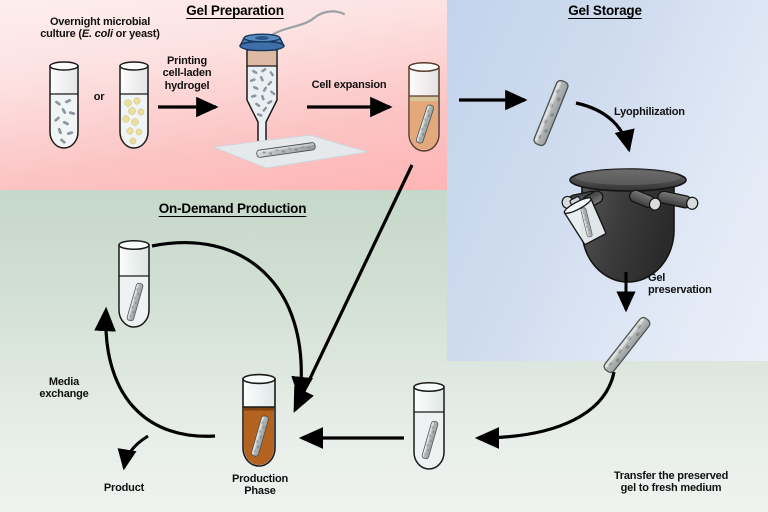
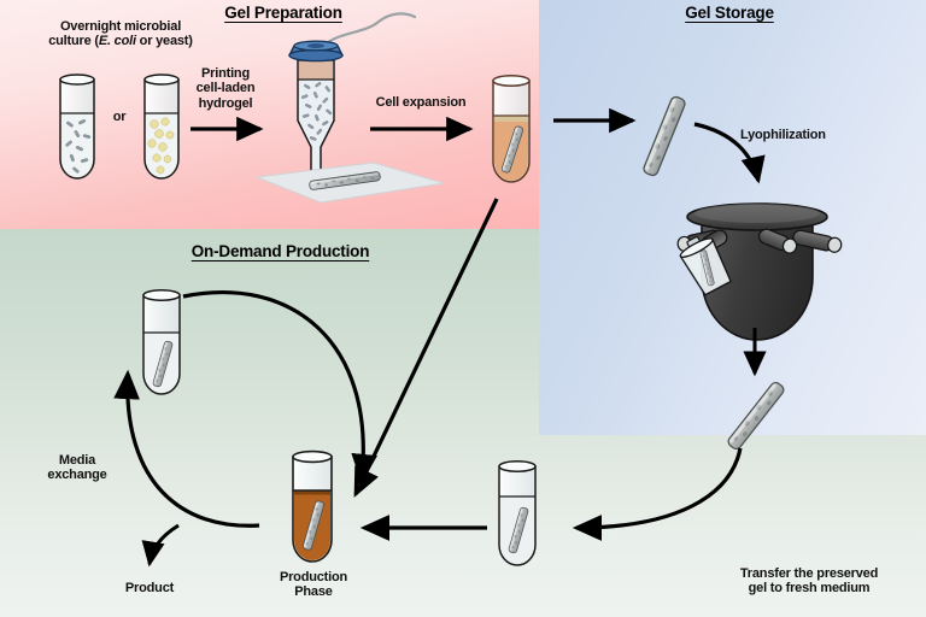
  Gel Preparation
  Gel Storage
  On-Demand Production
  Overnight microbial
  culture (E. coli or yeast)
  or
  Printing
  cell-laden
  hydrogel
  Cell expansion
  Lyophilization
- Gel
- preservation
  Transfer the preserved
  gel to fresh medium
  Media
  exchange
  Product
  Production
  Phase
